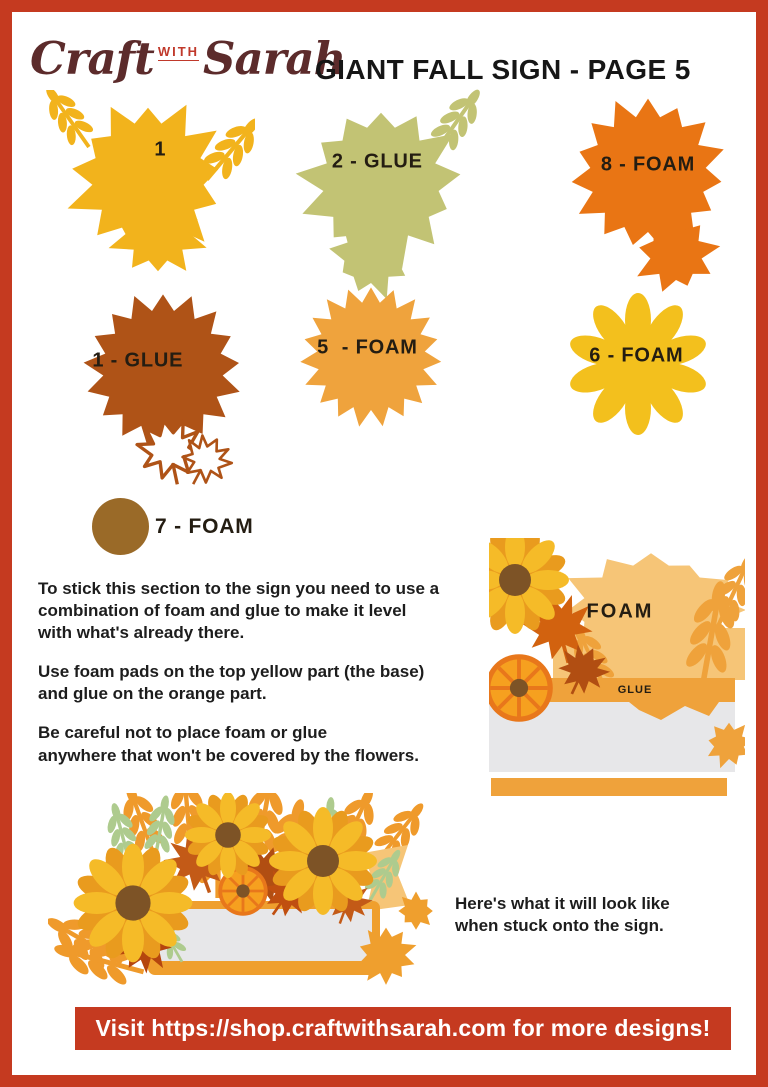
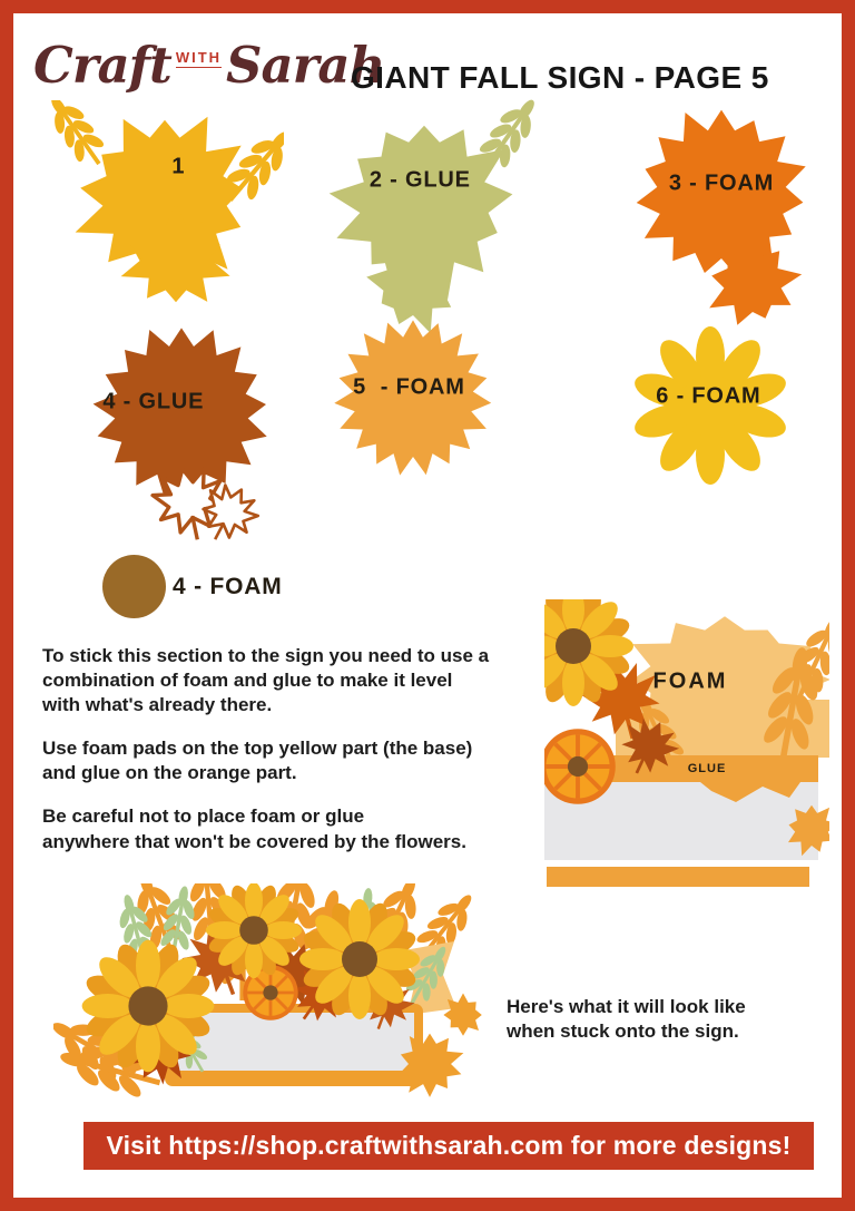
  Craft
  WITH
  Sarah
  GIANT FALL SIGN - PAGE 5
  1
  2 - GLUE
- 8 - FOAM
+ 3 - FOAM
- 1 - GLUE
+ 4 - GLUE
  5 - FOAM
  6 - FOAM
- 7 - FOAM
+ 4 - FOAM
  To stick this section to the sign you need to use a
  combination of foam and glue to make it level
  with what's already there.
  Use foam pads on the top yellow part (the base)
  and glue on the orange part.
  Be careful not to place foam or glue
  anywhere that won't be covered by the flowers.
  FOAM
  GLUE
  Here's what it will look like
  when stuck onto the sign.
  Visit https://shop.craftwithsarah.com for more designs!
